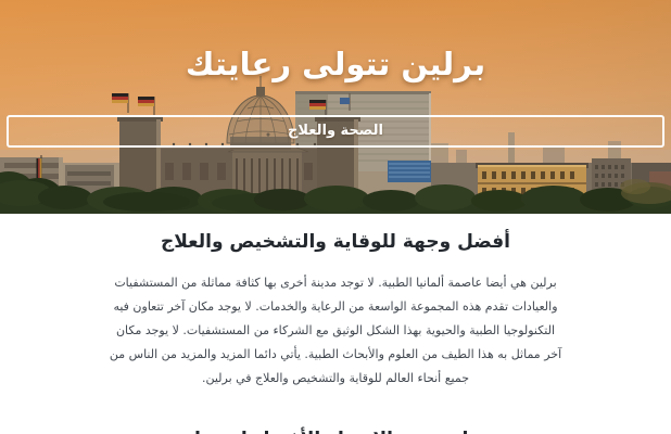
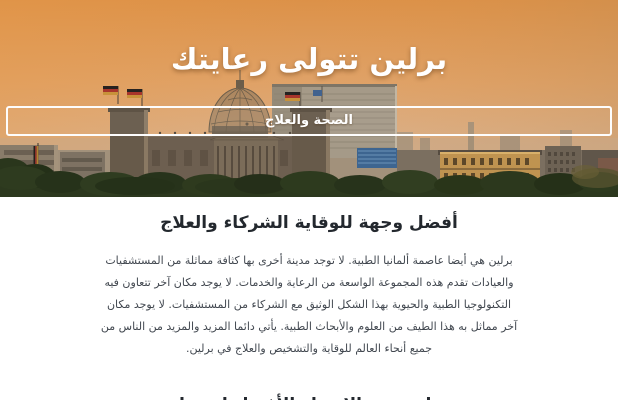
  برلين تتولى رعايتك
  الصحة والعلاج
- أفضل وجهة للوقاية والتشخيص والعلاج
+ أفضل وجهة للوقاية الشركاء والعلاج
  برلين هي أيضا عاصمة ألمانيا الطبية. لا توجد مدينة أخرى بها كثافة مماثلة من المستشفيات والعيادات تقدم هذه المجموعة الواسعة من الرعاية والخدمات. لا يوجد مكان آخر تتعاون فيه التكنولوجيا الطبية والحيوية بهذا الشكل الوثيق مع الشركاء من المستشفيات. لا يوجد مكان آخر مماثل به هذا الطيف من العلوم والأبحاث الطبية. يأتي دائما المزيد والمزيد من الناس من جميع أنحاء العالم للوقاية والتشخيص والعلاج في برلين.
